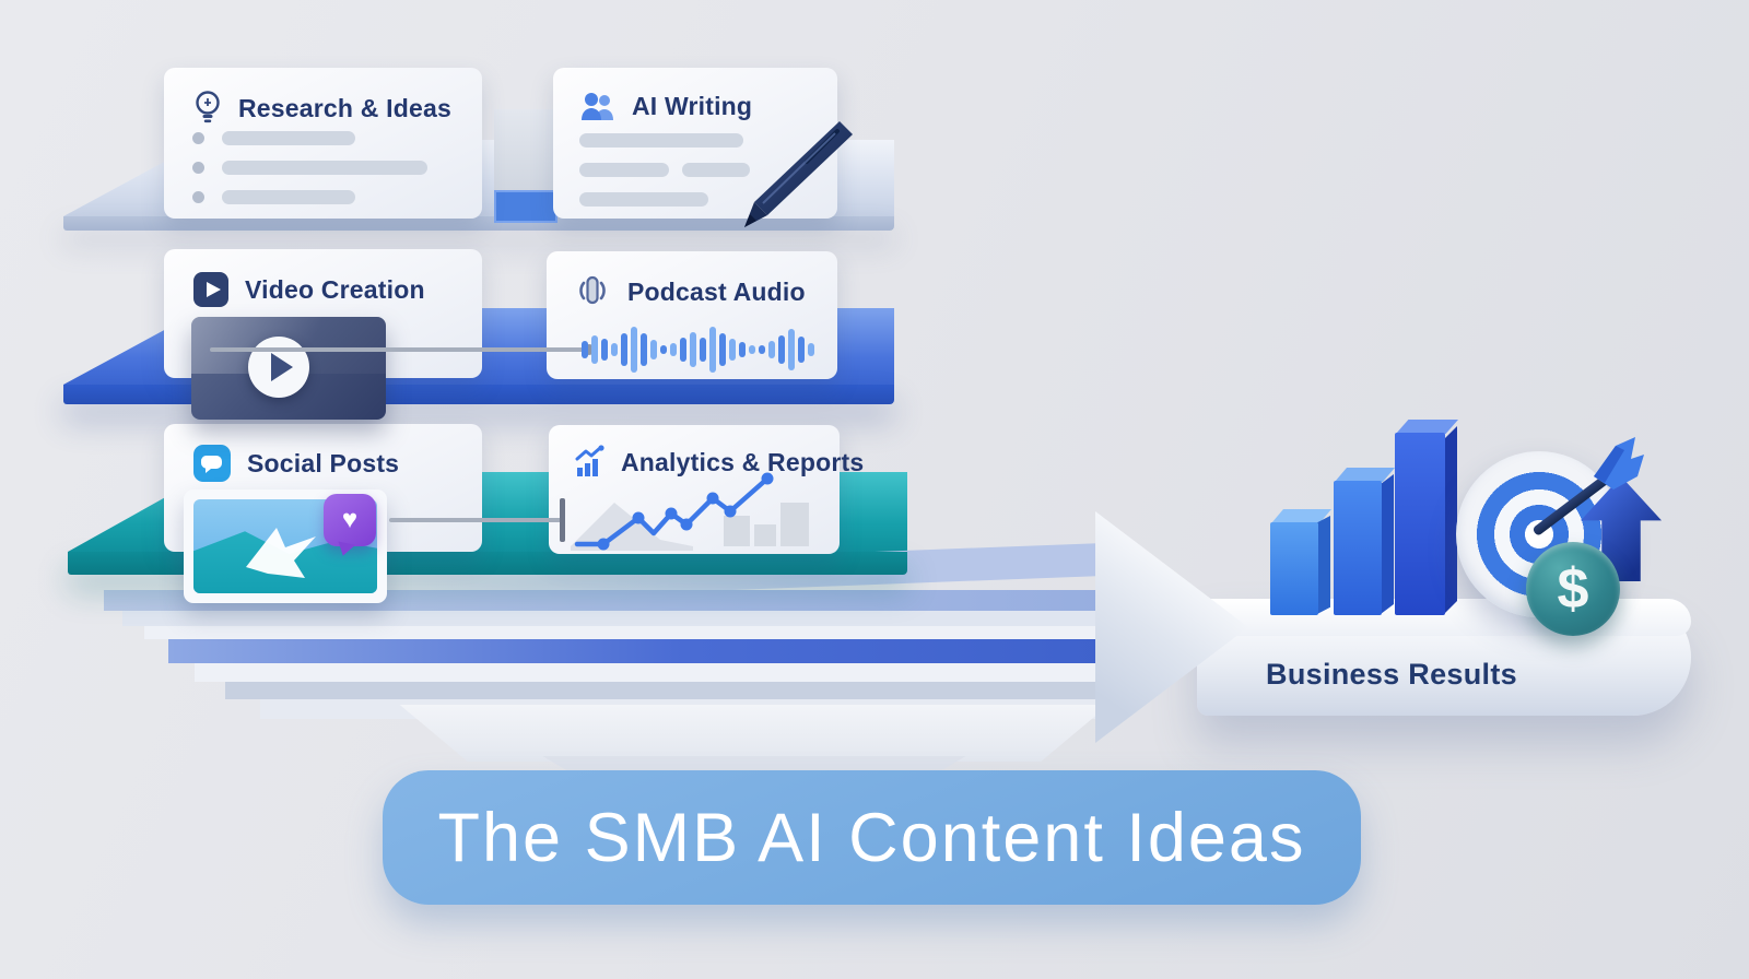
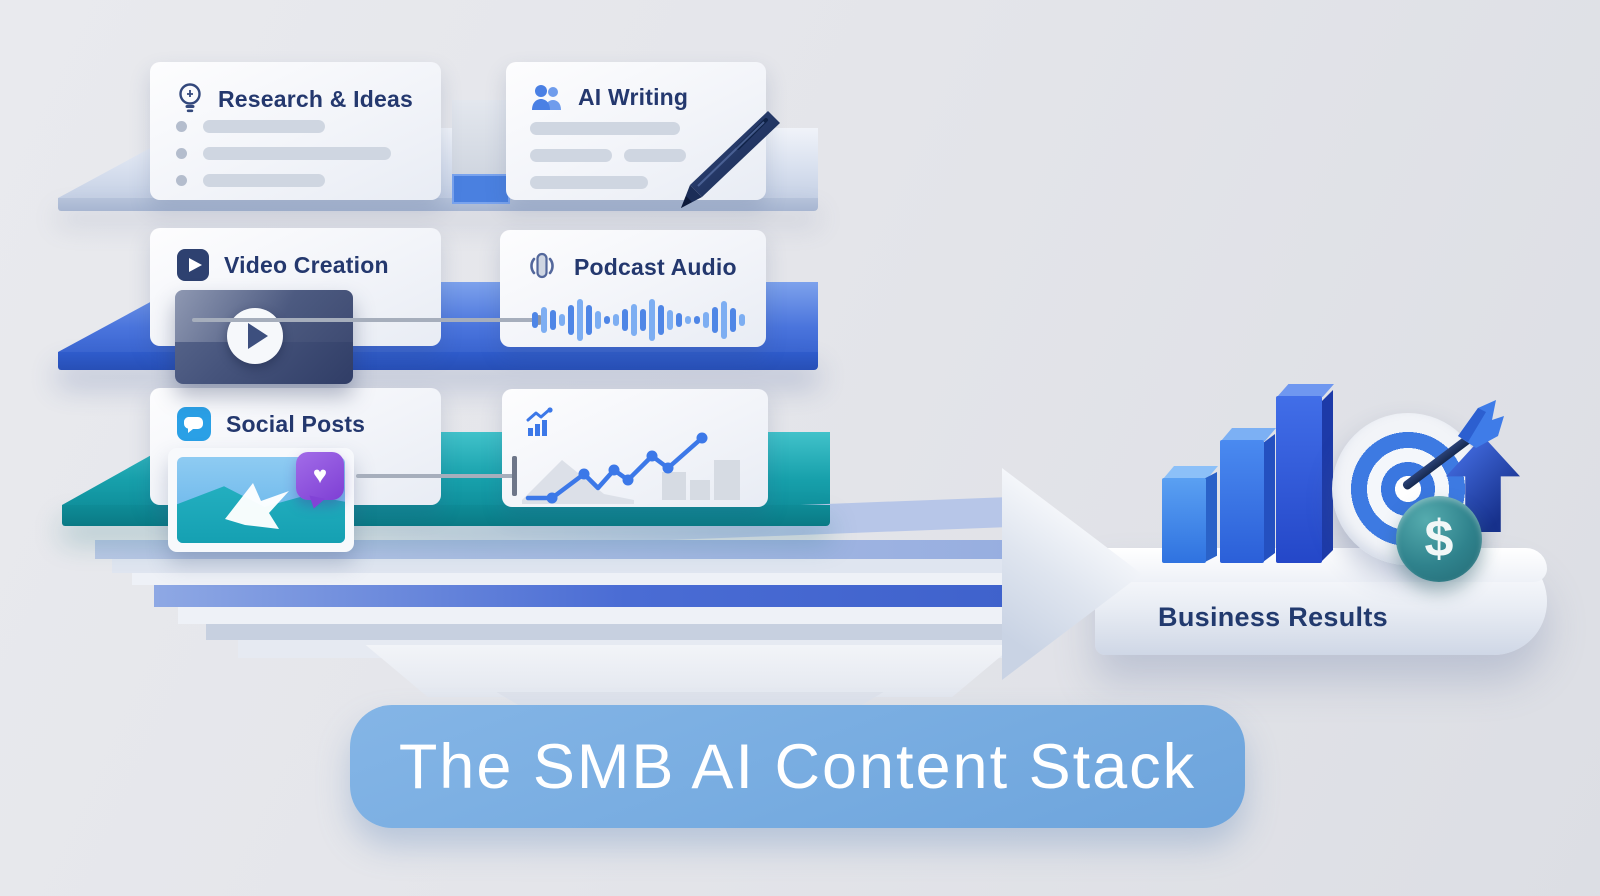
  Research & Ideas
  AI Writing
  Video Creation
  Podcast Audio
  Social Posts
- Analytics & Reports
  ♥
  Business Results
  $
- The SMB AI Content Ideas
+ The SMB AI Content Stack
